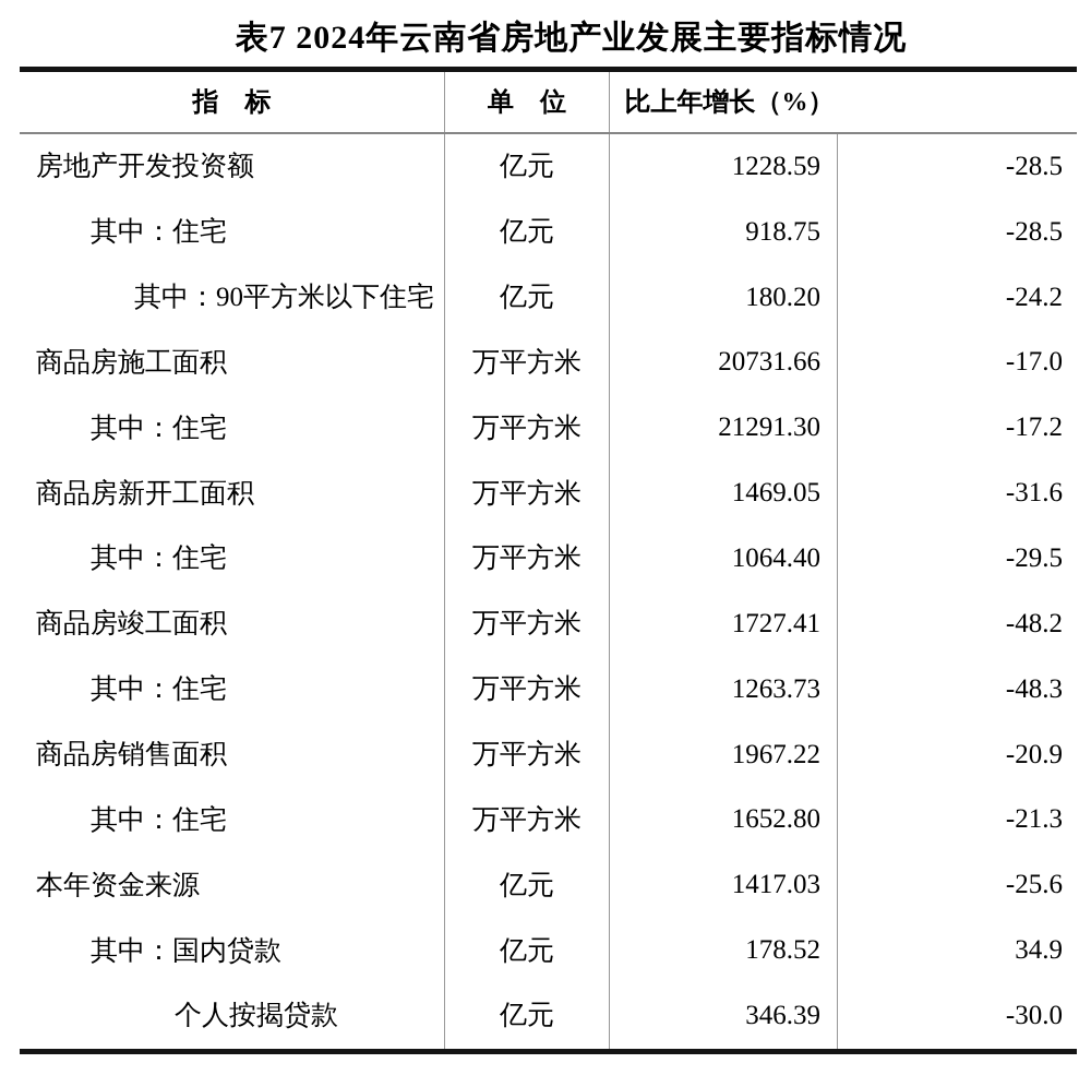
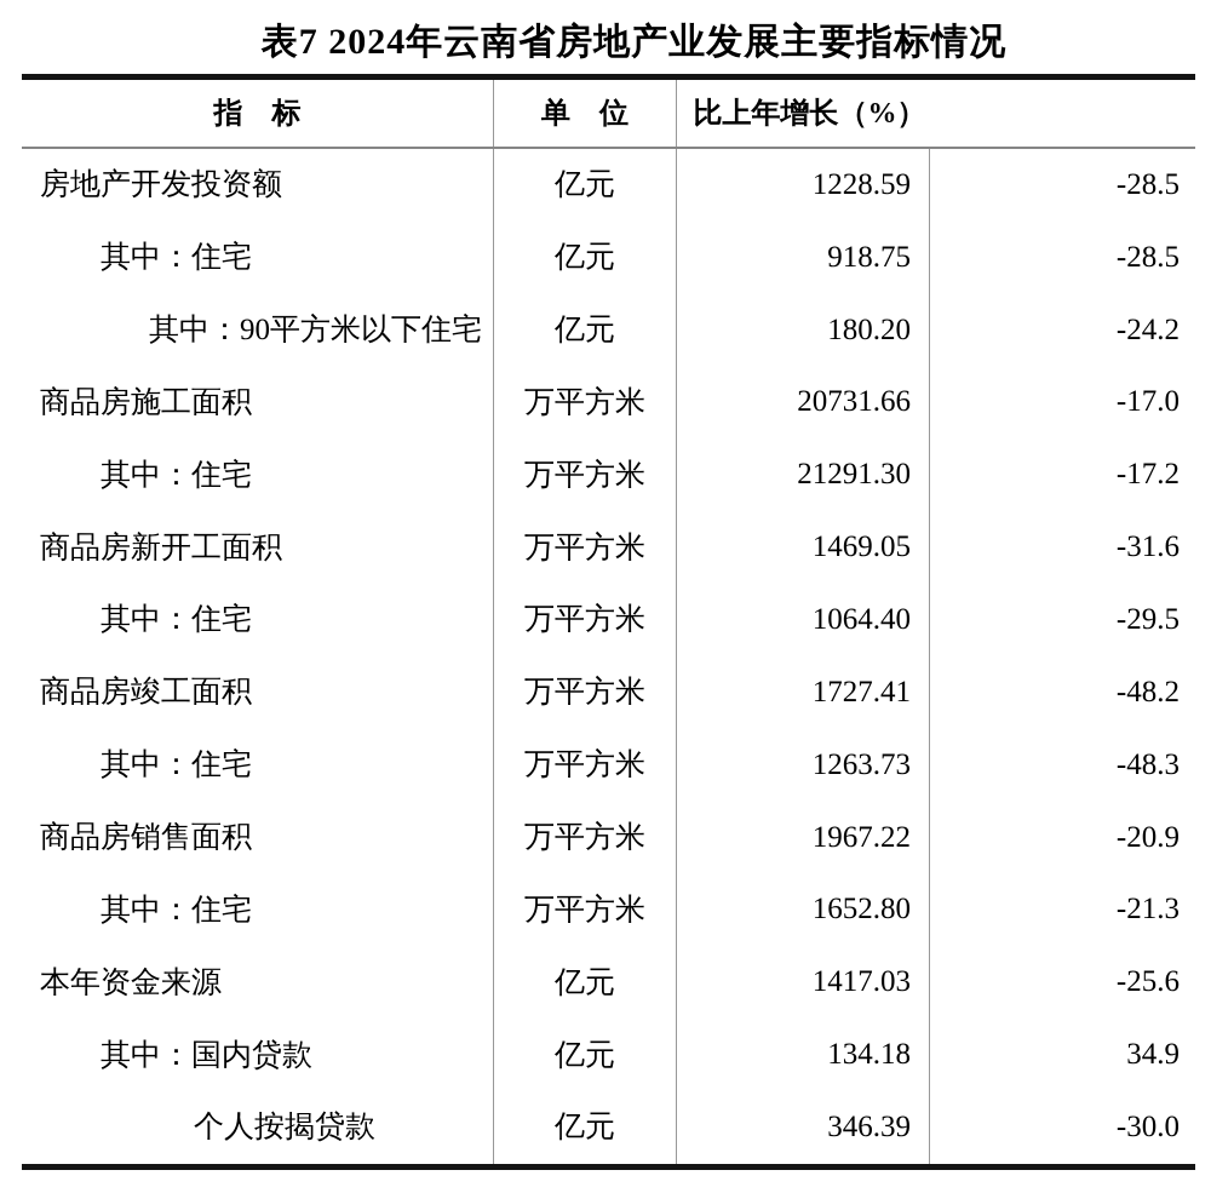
  表7 2024年云南省房地产业发展主要指标情况
  指 标
  单 位
  比上年增长（%）
  房地产开发投资额
  亿元
  1228.59
  -28.5
  其中：住宅
  亿元
  918.75
  -28.5
  其中：90平方米以下住宅
  亿元
  180.20
  -24.2
  商品房施工面积
  万平方米
  20731.66
  -17.0
  其中：住宅
  万平方米
  21291.30
  -17.2
  商品房新开工面积
  万平方米
  1469.05
  -31.6
  其中：住宅
  万平方米
  1064.40
  -29.5
  商品房竣工面积
  万平方米
  1727.41
  -48.2
  其中：住宅
  万平方米
  1263.73
  -48.3
  商品房销售面积
  万平方米
  1967.22
  -20.9
  其中：住宅
  万平方米
  1652.80
  -21.3
  本年资金来源
  亿元
  1417.03
  -25.6
  其中：国内贷款
  亿元
- 178.52
+ 134.18
  34.9
  个人按揭贷款
  亿元
  346.39
  -30.0
